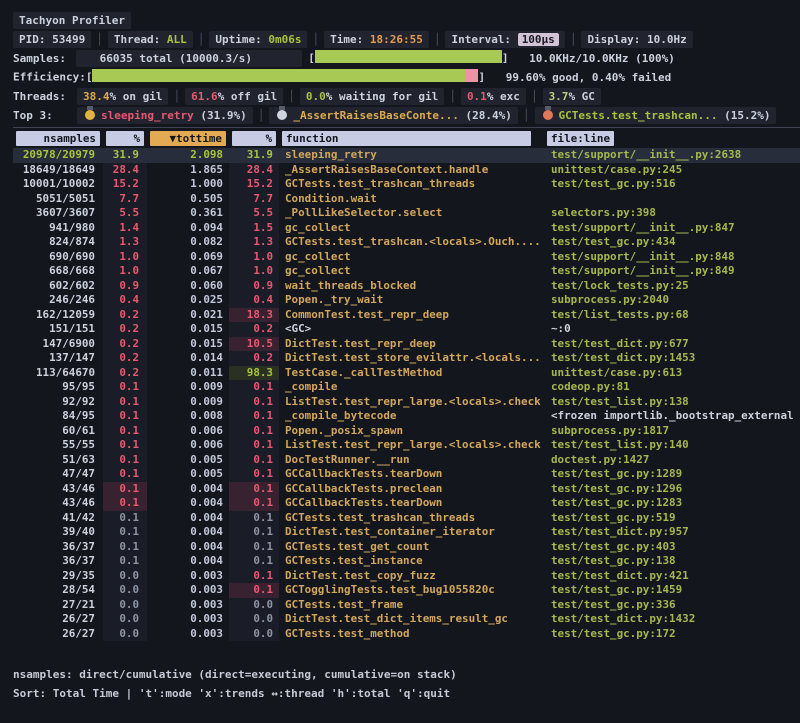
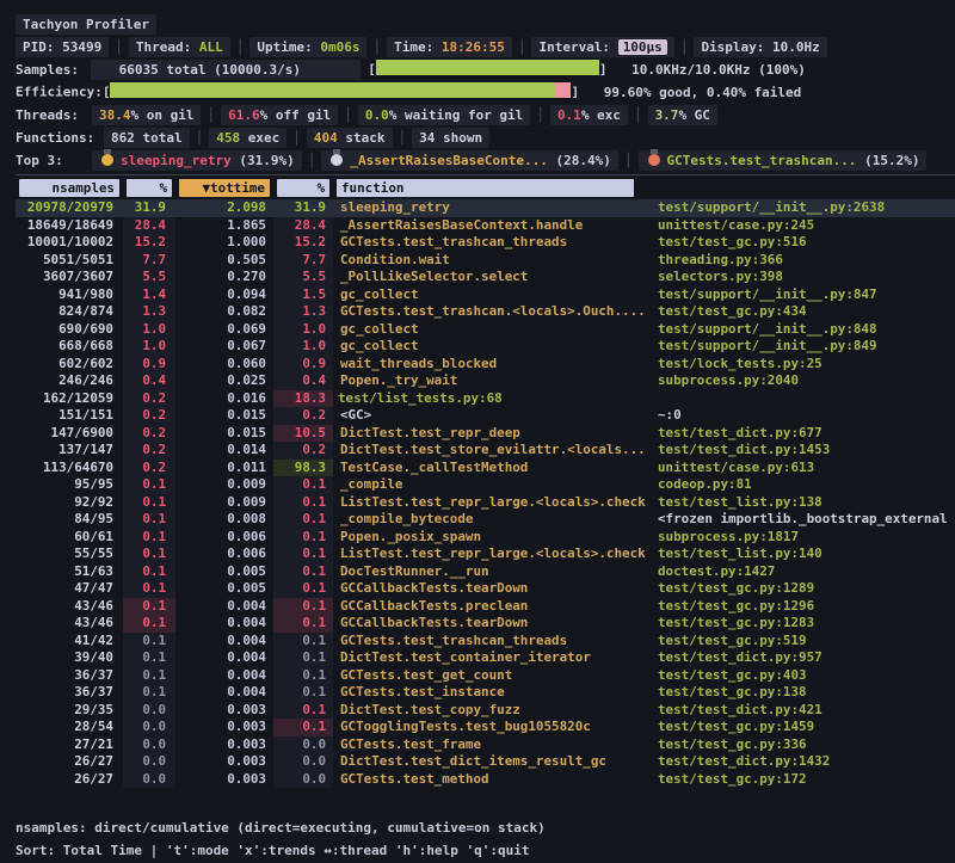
  Tachyon Profiler
  PID: 53499 │ Thread: ALL │ Uptime: 0m06s │ Time: 18:26:55 │ Interval: 100μs │ Display: 10.0Hz
  Samples: 66035 total (10000.3/s) [ ] 10.0KHz/10.0KHz (100%)
  Efficiency:[ ] 99.60% good, 0.40% failed
  Threads: 38.4% on gil │ 61.6% off gil │ 0.0% waiting for gil │ 0.1% exc │ 3.7% GC
+ Functions: 862 total │ 458 exec │ 404 stack │ 34 shown
  Top 3: sleeping_retry (31.9%) │ _AssertRaisesBaseConte... (28.4%) │ GCTests.test_trashcan... (15.2%)
  nsamples
  %
  ▼tottime
  %
  function
- file:line
  20978/20979
  31.9
  2.098
  31.9
  sleeping_retry
  test/support/__init__.py:2638
  18649/18649
  28.4
  1.865
  28.4
  _AssertRaisesBaseContext.handle
  unittest/case.py:245
  10001/10002
  15.2
  1.000
  15.2
  GCTests.test_trashcan_threads
  test/test_gc.py:516
  5051/5051
  7.7
  0.505
  7.7
  Condition.wait
+ threading.py:366
  3607/3607
  5.5
- 0.361
+ 0.270
  5.5
  _PollLikeSelector.select
  selectors.py:398
  941/980
  1.4
  0.094
  1.5
  gc_collect
  test/support/__init__.py:847
  824/874
  1.3
  0.082
  1.3
  GCTests.test_trashcan.<locals>.Ouch....
  test/test_gc.py:434
  690/690
  1.0
  0.069
  1.0
  gc_collect
  test/support/__init__.py:848
  668/668
  1.0
  0.067
  1.0
  gc_collect
  test/support/__init__.py:849
  602/602
  0.9
  0.060
  0.9
  wait_threads_blocked
  test/lock_tests.py:25
  246/246
  0.4
  0.025
  0.4
  Popen._try_wait
  subprocess.py:2040
  162/12059
  0.2
- 0.021
+ 0.016
  18.3
- CommonTest.test_repr_deep
  test/list_tests.py:68
  151/151
  0.2
  0.015
  0.2
  <GC>
  ~:0
  147/6900
  0.2
  0.015
  10.5
  DictTest.test_repr_deep
  test/test_dict.py:677
  137/147
  0.2
  0.014
  0.2
  DictTest.test_store_evilattr.<locals...
  test/test_dict.py:1453
  113/64670
  0.2
  0.011
  98.3
  TestCase._callTestMethod
  unittest/case.py:613
  95/95
  0.1
  0.009
  0.1
  _compile
  codeop.py:81
  92/92
  0.1
  0.009
  0.1
  ListTest.test_repr_large.<locals>.check
  test/test_list.py:138
  84/95
  0.1
  0.008
  0.1
  _compile_bytecode
  <frozen importlib._bootstrap_external
  60/61
  0.1
  0.006
  0.1
  Popen._posix_spawn
  subprocess.py:1817
  55/55
  0.1
  0.006
  0.1
  ListTest.test_repr_large.<locals>.check
  test/test_list.py:140
  51/63
  0.1
  0.005
  0.1
  DocTestRunner.__run
  doctest.py:1427
  47/47
  0.1
  0.005
  0.1
  GCCallbackTests.tearDown
  test/test_gc.py:1289
  43/46
  0.1
  0.004
  0.1
  GCCallbackTests.preclean
  test/test_gc.py:1296
  43/46
  0.1
  0.004
  0.1
  GCCallbackTests.tearDown
  test/test_gc.py:1283
  41/42
  0.1
  0.004
  0.1
  GCTests.test_trashcan_threads
  test/test_gc.py:519
  39/40
  0.1
  0.004
  0.1
  DictTest.test_container_iterator
  test/test_dict.py:957
  36/37
  0.1
  0.004
  0.1
  GCTests.test_get_count
  test/test_gc.py:403
  36/37
  0.1
  0.004
  0.1
  GCTests.test_instance
  test/test_gc.py:138
  29/35
  0.0
  0.003
  0.1
  DictTest.test_copy_fuzz
  test/test_dict.py:421
  28/54
  0.0
  0.003
  0.1
  GCTogglingTests.test_bug1055820c
  test/test_gc.py:1459
  27/21
  0.0
  0.003
  0.0
  GCTests.test_frame
  test/test_gc.py:336
  26/27
  0.0
  0.003
  0.0
  DictTest.test_dict_items_result_gc
  test/test_dict.py:1432
  26/27
  0.0
  0.003
  0.0
  GCTests.test_method
  test/test_gc.py:172
  nsamples: direct/cumulative (direct=executing, cumulative=on stack)
- Sort: Total Time | 't':mode 'x':trends ↔:thread 'h':total 'q':quit
+ Sort: Total Time | 't':mode 'x':trends ↔:thread 'h':help 'q':quit
